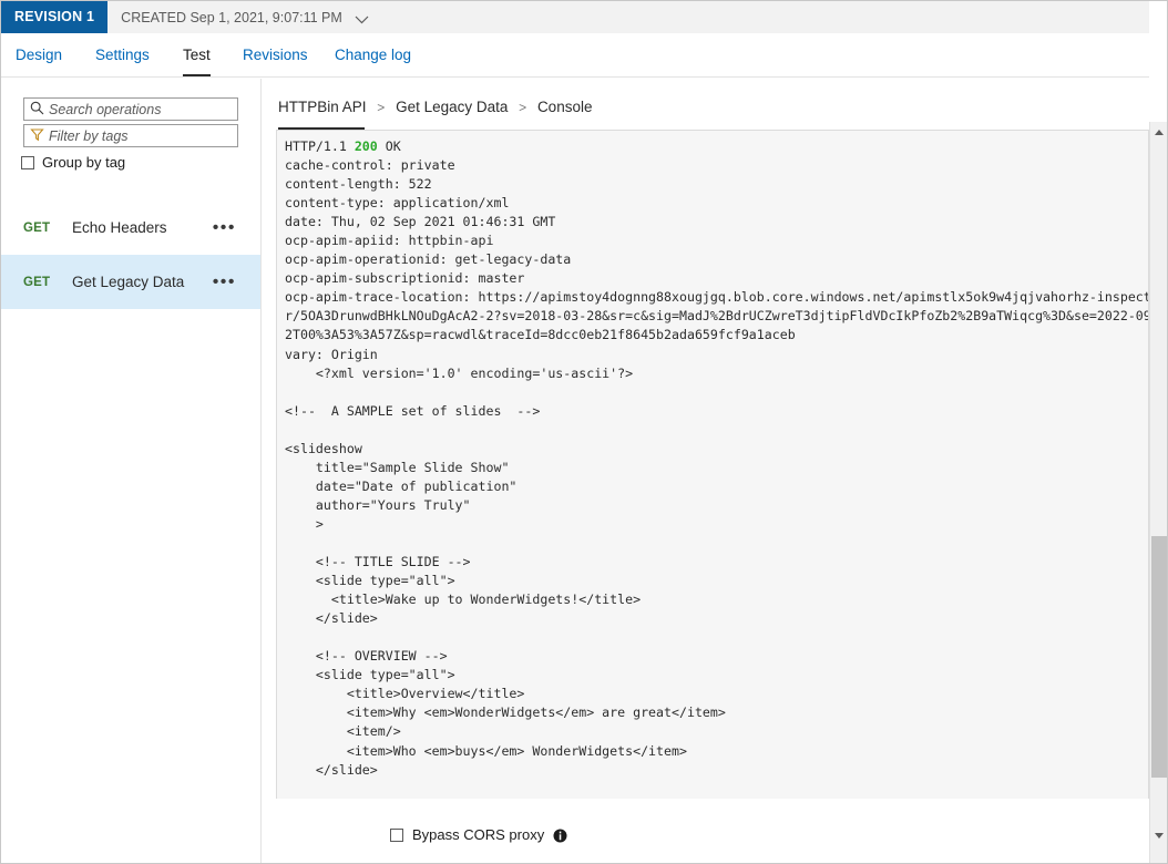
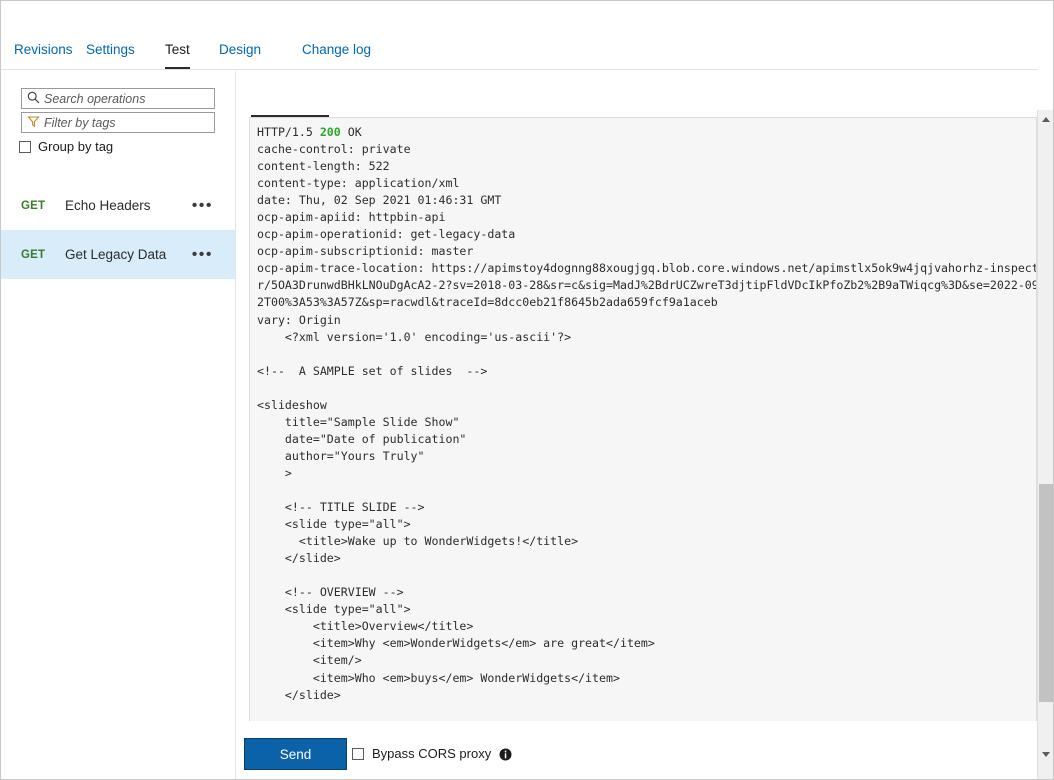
- REVISION 1
- CREATED Sep 1, 2021, 9:07:11 PM
- Design
+ Revisions
  Settings
  Test
- Revisions
+ Design
  Change log
  Search operations
  Filter by tags
  Group by tag
  GET
  Echo Headers
  •••
  GET
  Get Legacy Data
  •••
- HTTPBin API > Get Legacy Data > Console
- HTTP/1.1 200 OK cache-control: private
+ HTTP/1.5 200 OK cache-control: private
  content-length: 522
  content-type: application/xml
  date: Thu, 02 Sep 2021 01:46:31 GMT
  ocp-apim-apiid: httpbin-api
  ocp-apim-operationid: get-legacy-data
  ocp-apim-subscriptionid: master
  ocp-apim-trace-location: https://apimstoy4dognng88xougjgq.blob.core.windows.net/apimstlx5ok9w4jqjvahorhz-inspect
  r/5OA3DrunwdBHkLNOuDgAcA2-2?sv=2018-03-28&sr=c&sig=MadJ%2BdrUCZwreT3djtipFldVDcIkPfoZb2%2B9aTWiqcg%3D&se=2022-09
  2T00%3A53%3A57Z&sp=racwdl&traceId=8dcc0eb21f8645b2ada659fcf9a1aceb
  vary: Origin
  <?xml version='1.0' encoding='us-ascii'?>
  <!-- A SAMPLE set of slides -->
  <slideshow
  title="Sample Slide Show"
  date="Date of publication"
  author="Yours Truly"
  >
  <!-- TITLE SLIDE -->
  <slide type="all">
  <title>Wake up to WonderWidgets!</title>
  </slide>
  <!-- OVERVIEW -->
  <slide type="all">
  <title>Overview</title>
  <item>Why <em>WonderWidgets</em> are great</item>
  <item/>
  <item>Who <em>buys</em> WonderWidgets</item>
  </slide>
+ Send
  Bypass CORS proxy
